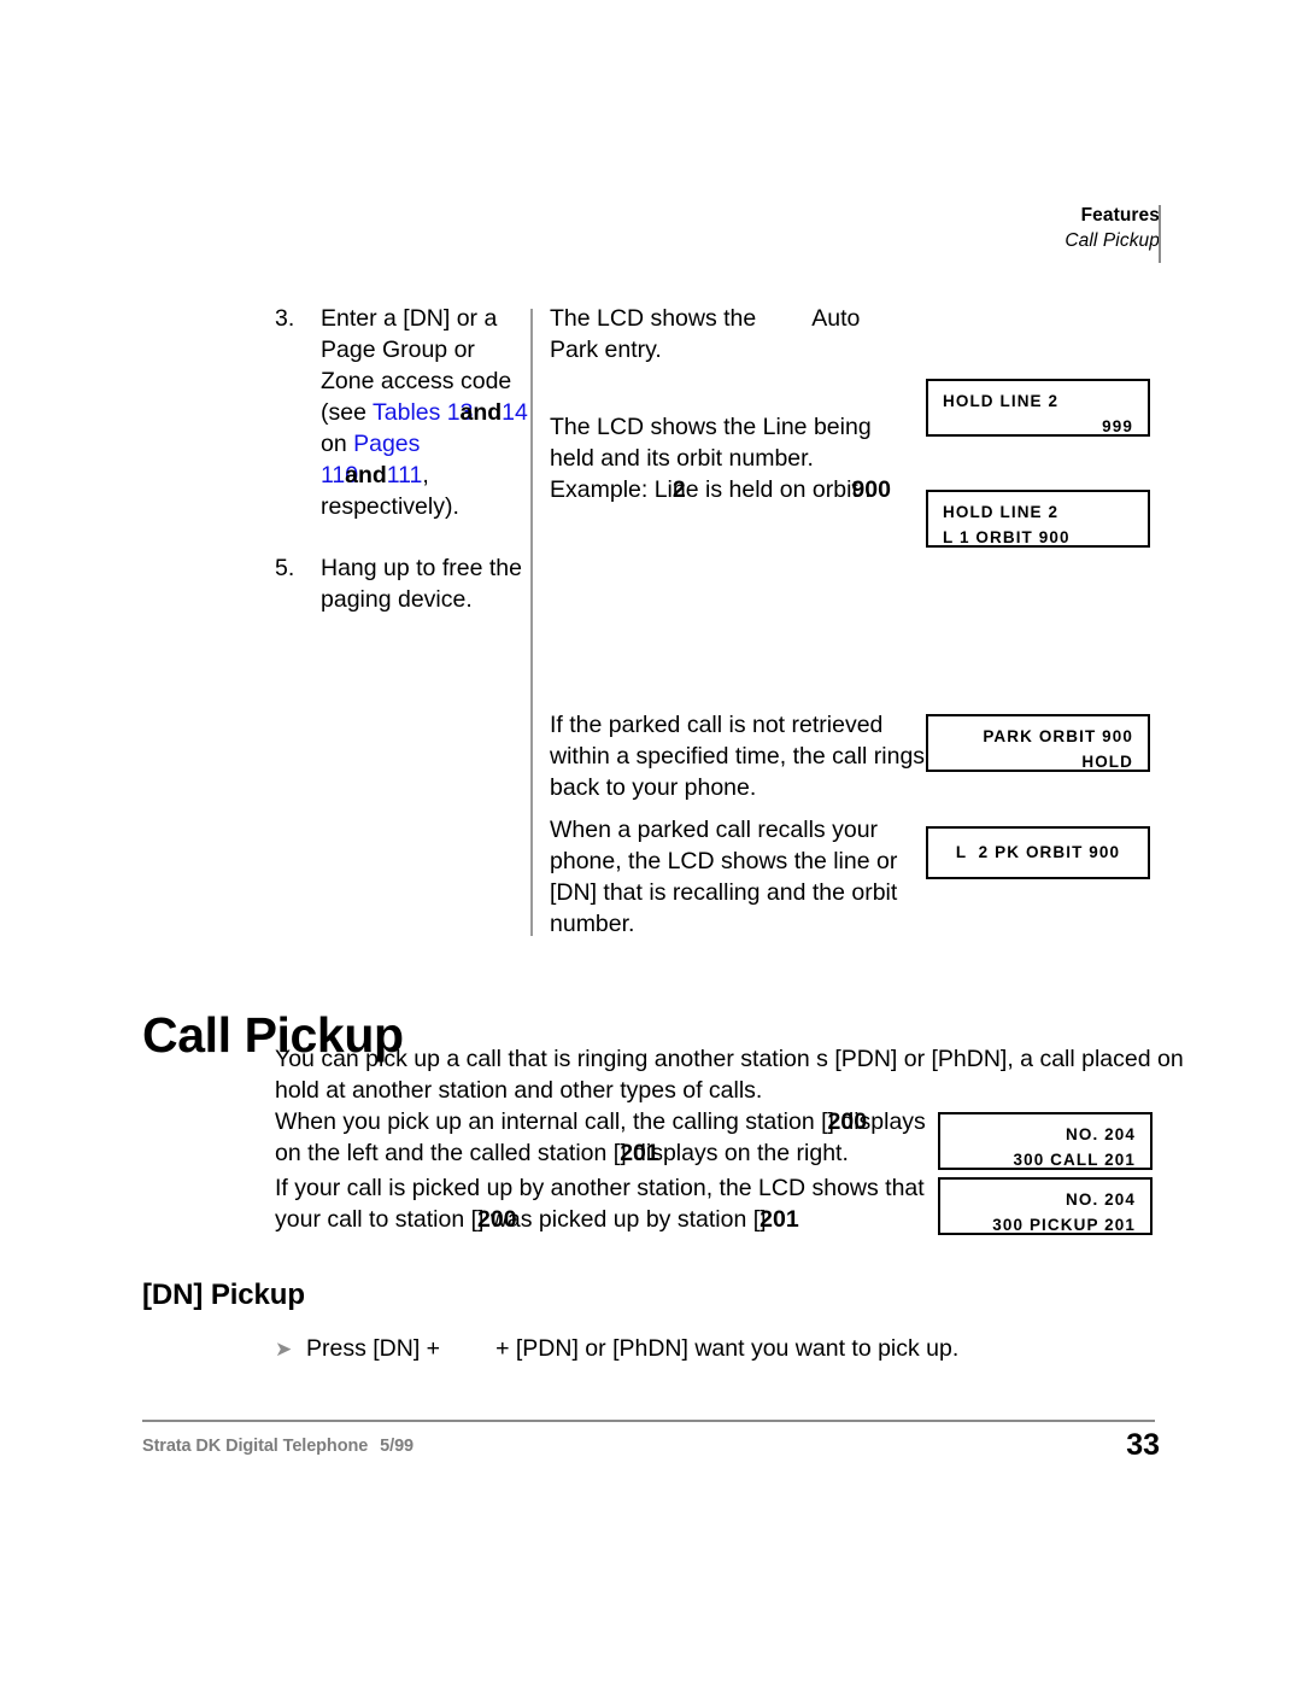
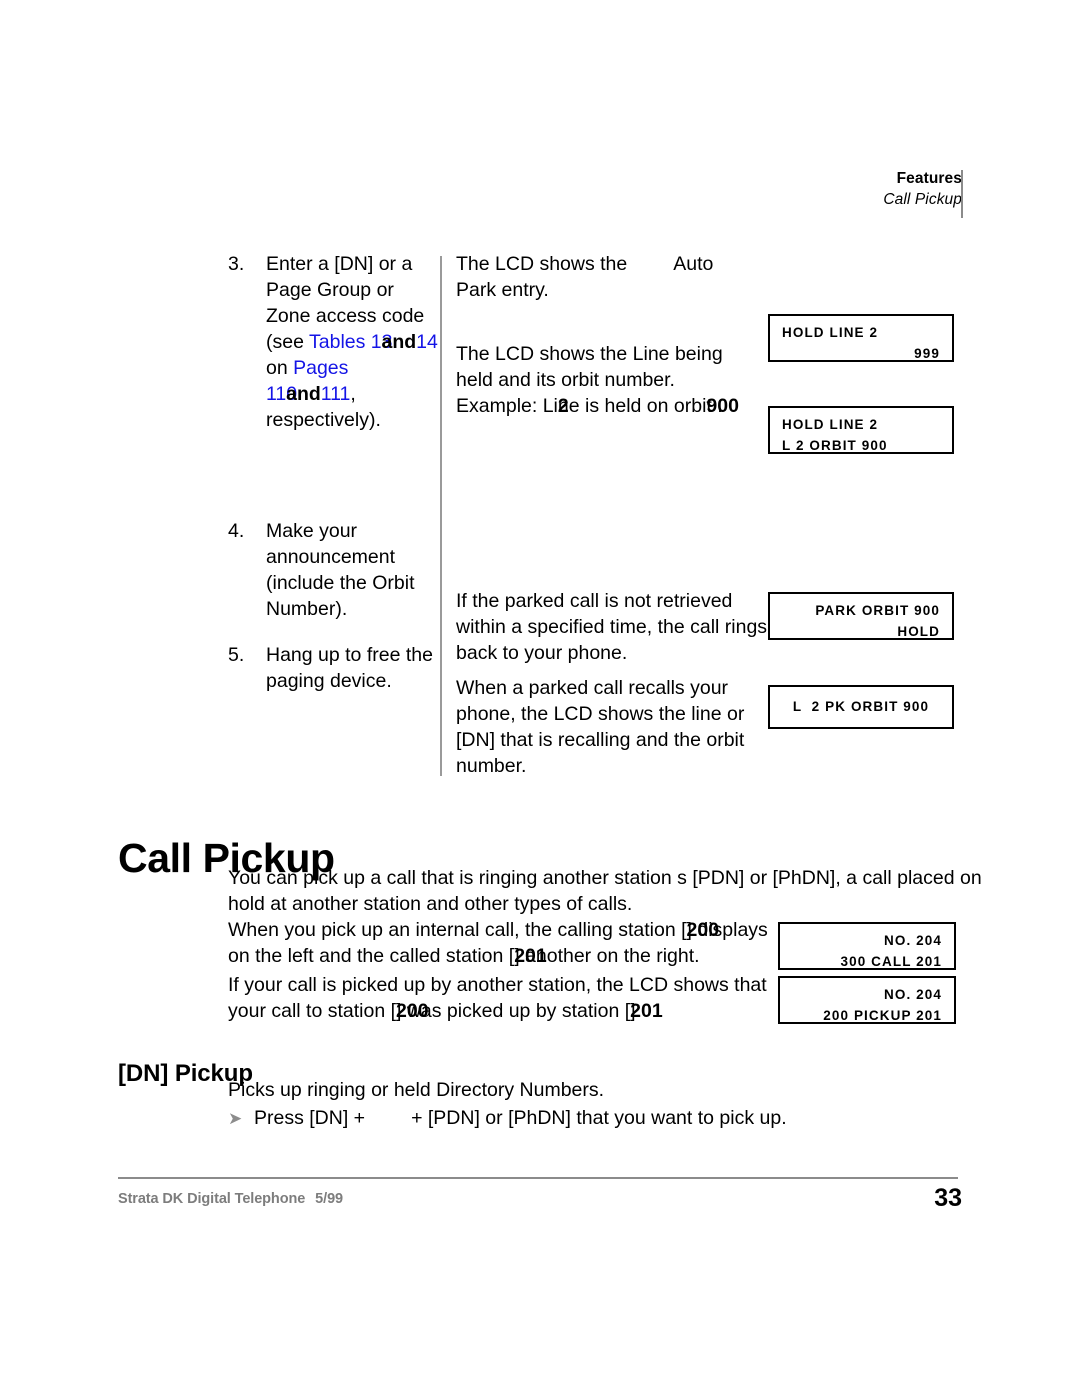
  Features
  Call Pickup
  3.
  Enter a [DN] or a Page Group or Zone access code (see Tables 13and14 on Pages 110and111, respectively).
+ 4.
+ Make your announcement (include the Orbit Number).
  5.
  Hang up to free the paging device.
  The LCD shows the Auto Park entry.
  The LCD shows the Line being held and its orbit number. Example: Line is held on orbi 0t .
  If the parked call is not retrieved within a specified time, the call rings back to your phone.
  When a parked call recalls your phone, the LCD shows the line or [DN] that is recalling and the orbit number.
  HOLD LINE 2
  999
  HOLD LINE 2
- L 1 ORBIT 900
+ L 2 ORBIT 900
  PARK ORBIT 900
  HOLD
  L 2 PK ORBIT 900
  Call Pickup
  You can pick up a call that is ringing another station s [PDN] or [PhDN], a call placed on hold at another station and other types of calls.
- When you pick up an internal call, the calling station [] displays on the left and the called station [] displays on the right.
+ When you pick up an internal call, the calling station [] displays on the left and the called station [] another on the right.
  If your call is picked up by another station, the LCD shows that your call to station [] was picked up by station [ 01].
  NO. 204
  300 CALL 201
  NO. 204
- 300 PICKUP 201
+ 200 PICKUP 201
  [DN] Pickup
+ Picks up ringing or held Directory Numbers.
- ➤ Press [DN] + + [PDN] or [PhDN] want you want to pick up.
+ ➤ Press [DN] + + [PDN] or [PhDN] that you want to pick up.
  Strata DK Digital Telephone 5/99
  33
